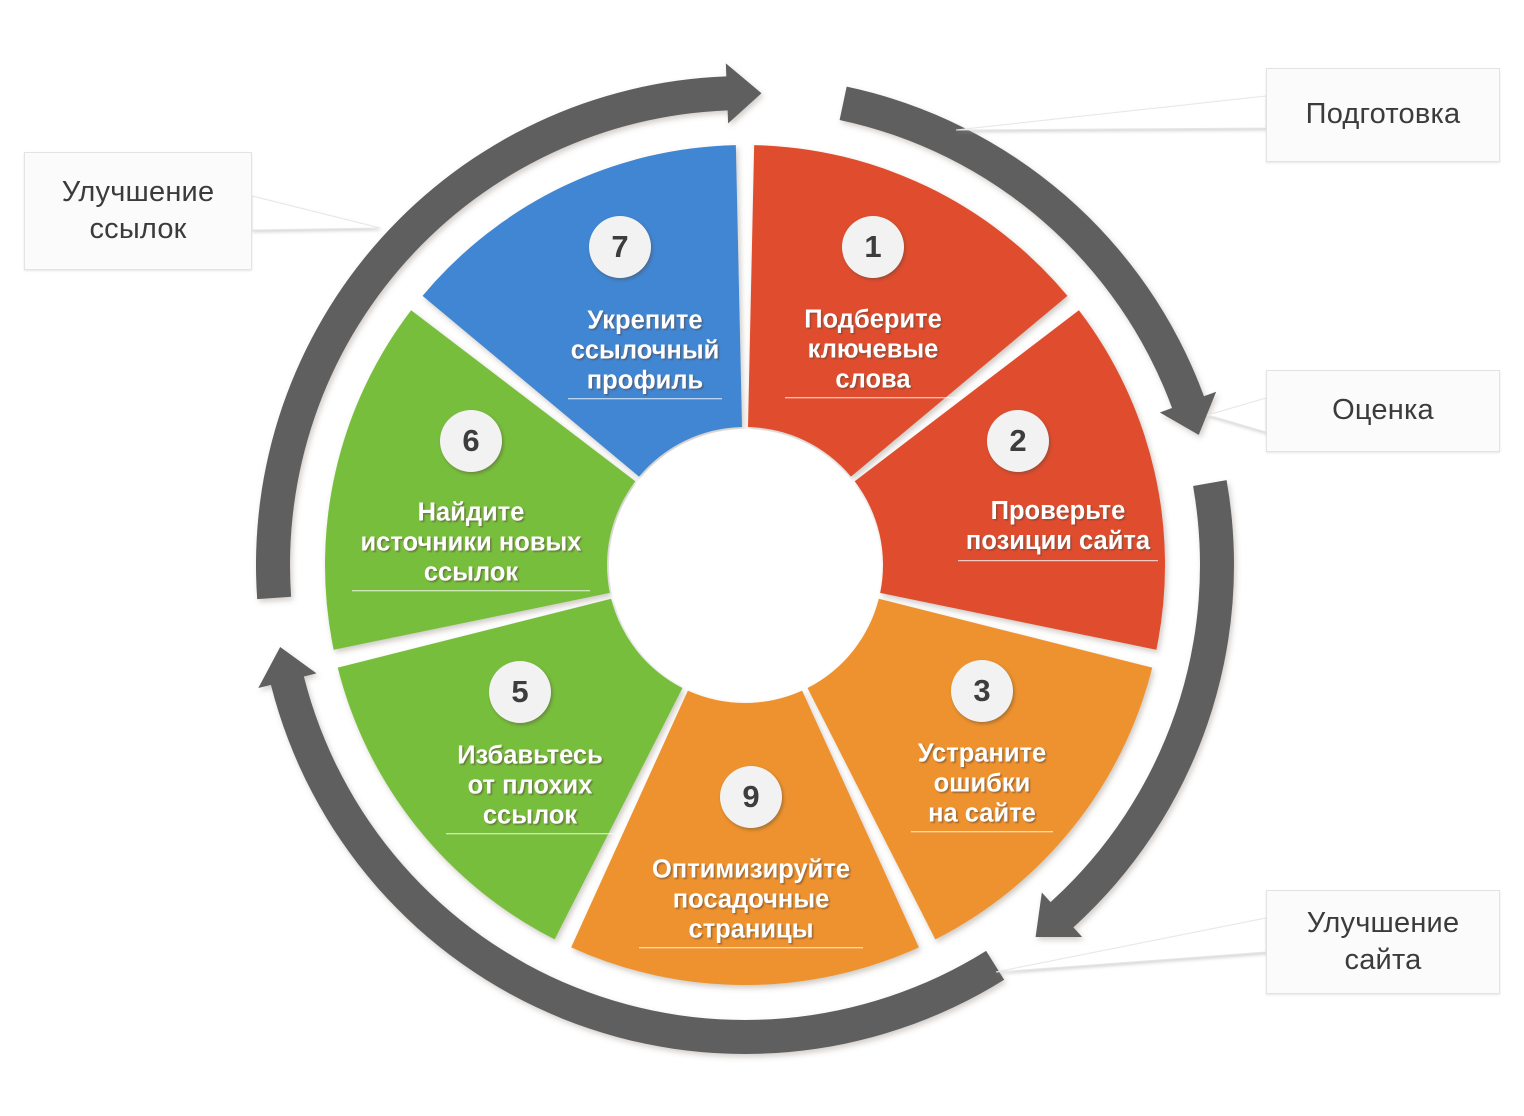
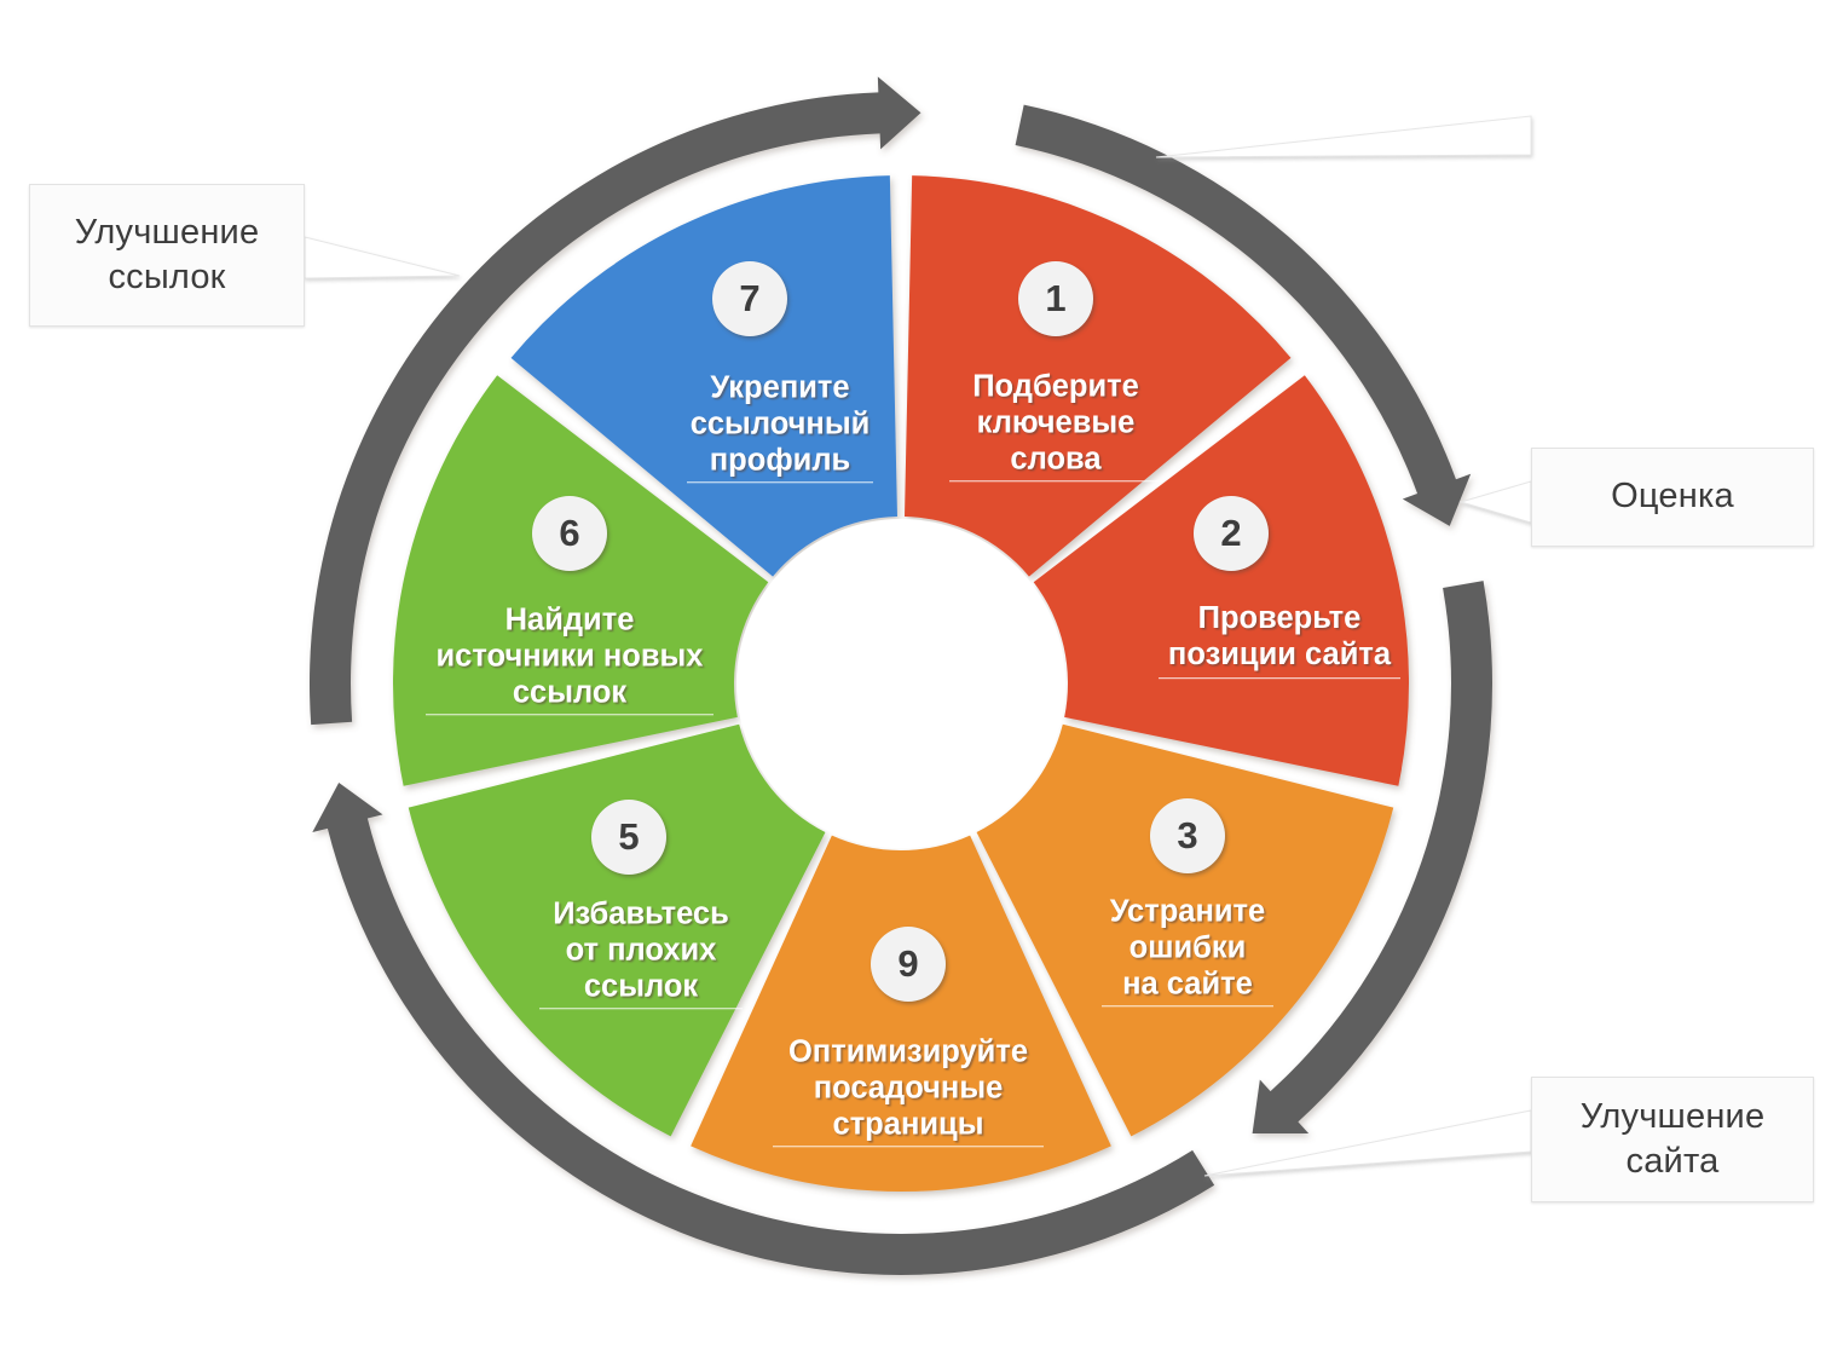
  1
  Подберите
  ключевые
  слова
  2
  Проверьте
  позиции сайта
  3
  Устраните
  ошибки
  на сайте
  9
  Оптимизируйте
  посадочные
  страницы
  5
  Избавьтесь
  от плохих
  ссылок
  6
  Найдите
  источники новых
  ссылок
  7
  Укрепите
  ссылочный
  профиль
- Подготовка
  Оценка
  Улучшение сайта
  Улучшение ссылок
